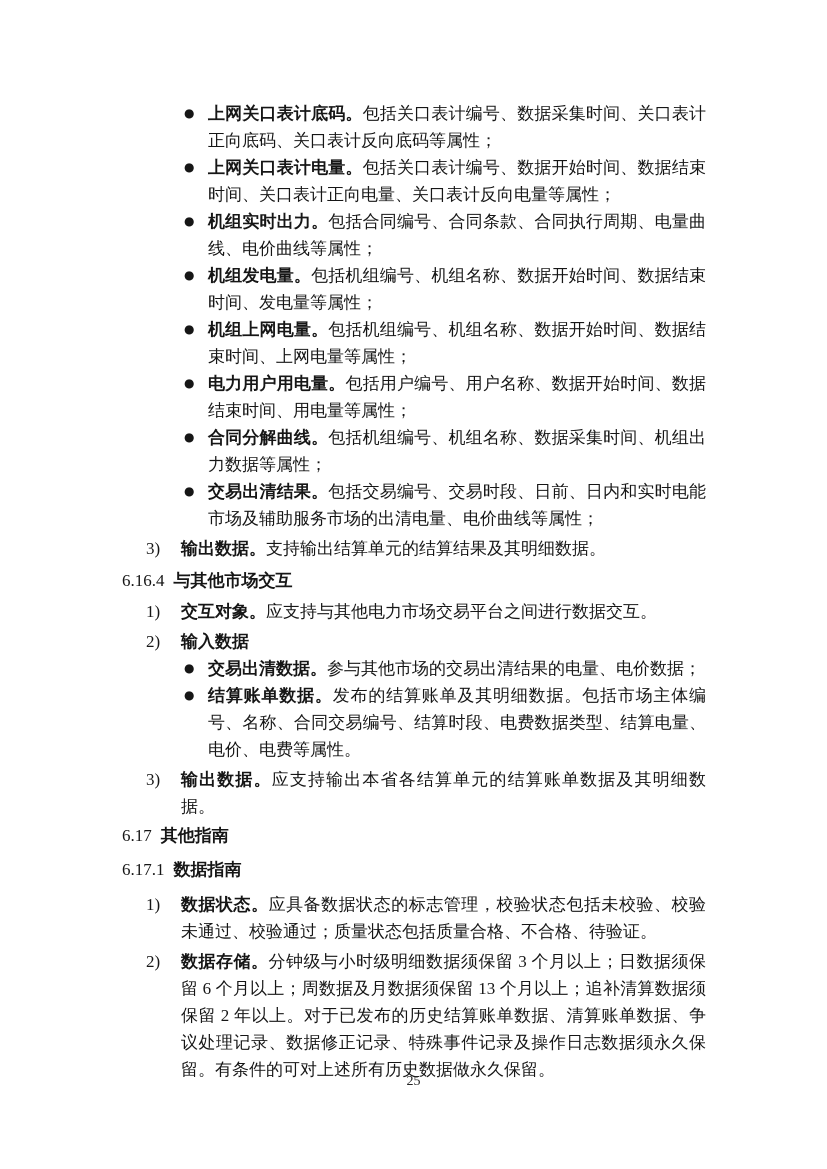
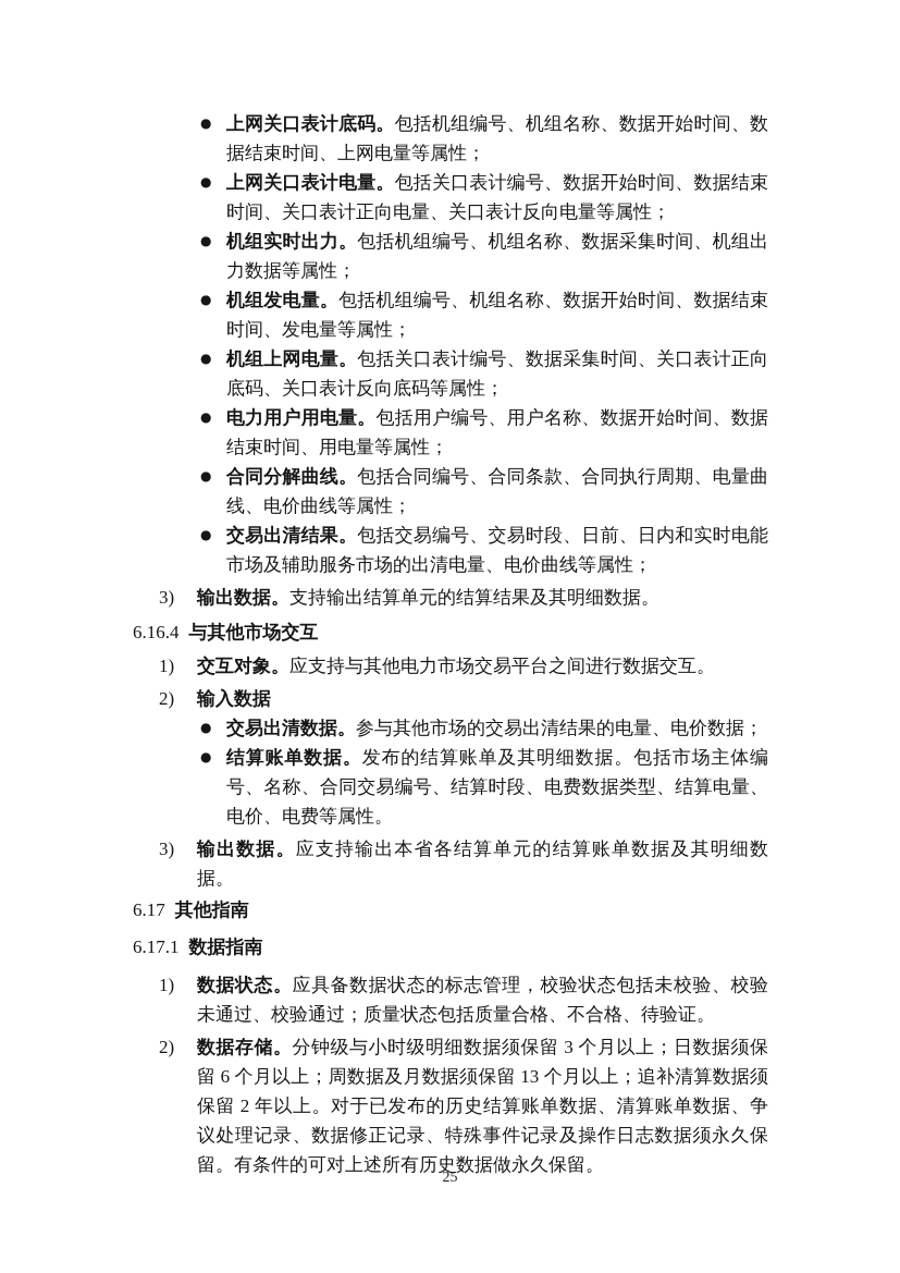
  ●
- 上网关口表计底码。包括关口表计编号、数据采集时间、关口表计正向底码、关口表计反向底码等属性；
+ 上网关口表计底码。包括机组编号、机组名称、数据开始时间、数据结束时间、上网电量等属性；
  ●
  上网关口表计电量。包括关口表计编号、数据开始时间、数据结束时间、关口表计正向电量、关口表计反向电量等属性；
  ●
- 机组实时出力。包括合同编号、合同条款、合同执行周期、电量曲线、电价曲线等属性；
+ 机组实时出力。包括机组编号、机组名称、数据采集时间、机组出力数据等属性；
  ●
  机组发电量。包括机组编号、机组名称、数据开始时间、数据结束时间、发电量等属性；
  ●
- 机组上网电量。包括机组编号、机组名称、数据开始时间、数据结束时间、上网电量等属性；
+ 机组上网电量。包括关口表计编号、数据采集时间、关口表计正向底码、关口表计反向底码等属性；
  ●
  电力用户用电量。包括用户编号、用户名称、数据开始时间、数据结束时间、用电量等属性；
  ●
- 合同分解曲线。包括机组编号、机组名称、数据采集时间、机组出力数据等属性；
+ 合同分解曲线。包括合同编号、合同条款、合同执行周期、电量曲线、电价曲线等属性；
  ●
  交易出清结果。包括交易编号、交易时段、日前、日内和实时电能市场及辅助服务市场的出清电量、电价曲线等属性；
  3)
  输出数据。支持输出结算单元的结算结果及其明细数据。
  6.16.4 与其他市场交互
  1)
  交互对象。应支持与其他电力市场交易平台之间进行数据交互。
  2)
  输入数据
  ●
  交易出清数据。参与其他市场的交易出清结果的电量、电价数据；
  ●
  结算账单数据。发布的结算账单及其明细数据。包括市场主体编号、名称、合同交易编号、结算时段、电费数据类型、结算电量、电价、电费等属性。
  3)
  输出数据。应支持输出本省各结算单元的结算账单数据及其明细数据。
  6.17 其他指南
  6.17.1 数据指南
  1)
  数据状态。应具备数据状态的标志管理，校验状态包括未校验、校验未通过、校验通过；质量状态包括质量合格、不合格、待验证。
  2)
  数据存储。分钟级与小时级明细数据须保留 3 个月以上；日数据须保留 6 个月以上；周数据及月数据须保留 13 个月以上；追补清算数据须保留 2 年以上。对于已发布的历史结算账单数据、清算账单数据、争议处理记录、数据修正记录、特殊事件记录及操作日志数据须永久保留。有条件的可对上述所有历史数据做永久保留。
  25
